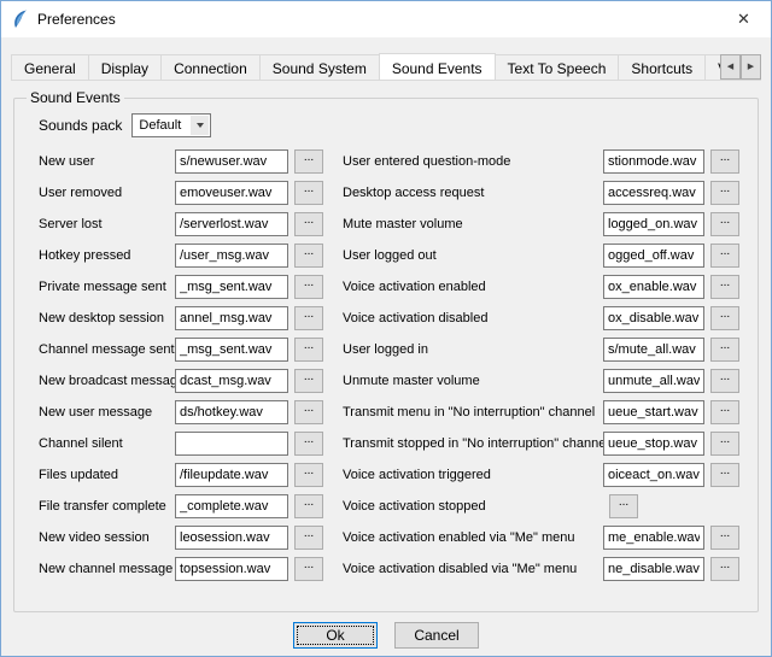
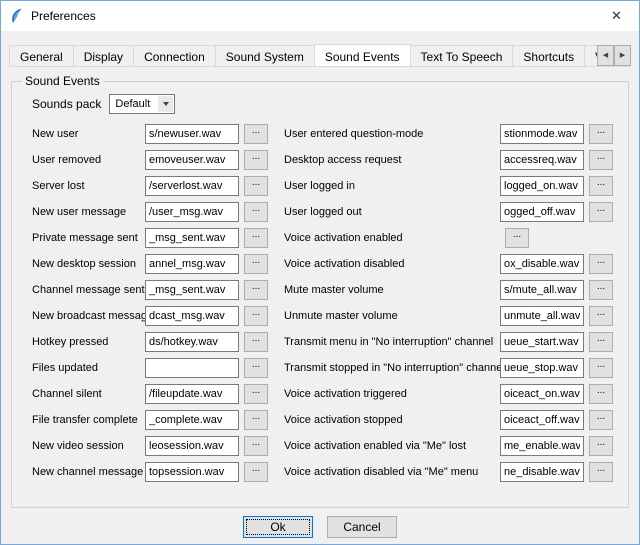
  Preferences
  ✕
  General
  Display
  Connection
  Sound System
  Sound Events
  Text To Speech
  Shortcuts
  Sound Events
  Sounds pack
  Default
  New user
  s/newuser.wav
  ...
  User removed
  emoveuser.wav
  ...
  Server lost
  /serverlost.wav
  ...
- Hotkey pressed
+ New user message
  /user_msg.wav
  ...
  Private message sent
  _msg_sent.wav
  ...
  New desktop session
  annel_msg.wav
  ...
  Channel message sent
  _msg_sent.wav
  ...
  New broadcast messag
  dcast_msg.wav
  ...
- New user message
+ Hotkey pressed
  ds/hotkey.wav
  ...
- Channel silent
+ Files updated
  ...
- Files updated
+ Channel silent
  /fileupdate.wav
  ...
  File transfer complete
  _complete.wav
  ...
  New video session
  leosession.wav
  ...
  New channel message
  topsession.wav
  ...
  User entered question-mode
  stionmode.wav
  ...
  Desktop access request
  accessreq.wav
  ...
- Mute master volume
+ User logged in
  logged_on.wav
  ...
  User logged out
  ogged_off.wav
  ...
  Voice activation enabled
- ox_enable.wav
  ...
  Voice activation disabled
  ox_disable.wav
  ...
- User logged in
+ Mute master volume
  s/mute_all.wav
  ...
  Unmute master volume
  unmute_all.wav
  ...
  Transmit menu in "No interruption" channel
  ueue_start.wav
  ...
  Transmit stopped in "No interruption" chann
  ueue_stop.wav
  ...
  Voice activation triggered
  oiceact_on.wav
  ...
  Voice activation stopped
+ oiceact_off.wav
  ...
- Voice activation enabled via "Me" menu
+ Voice activation enabled via "Me" lost
  me_enable.wav
  ...
  Voice activation disabled via "Me" menu
  ne_disable.wav
  ...
  Ok
  Cancel
